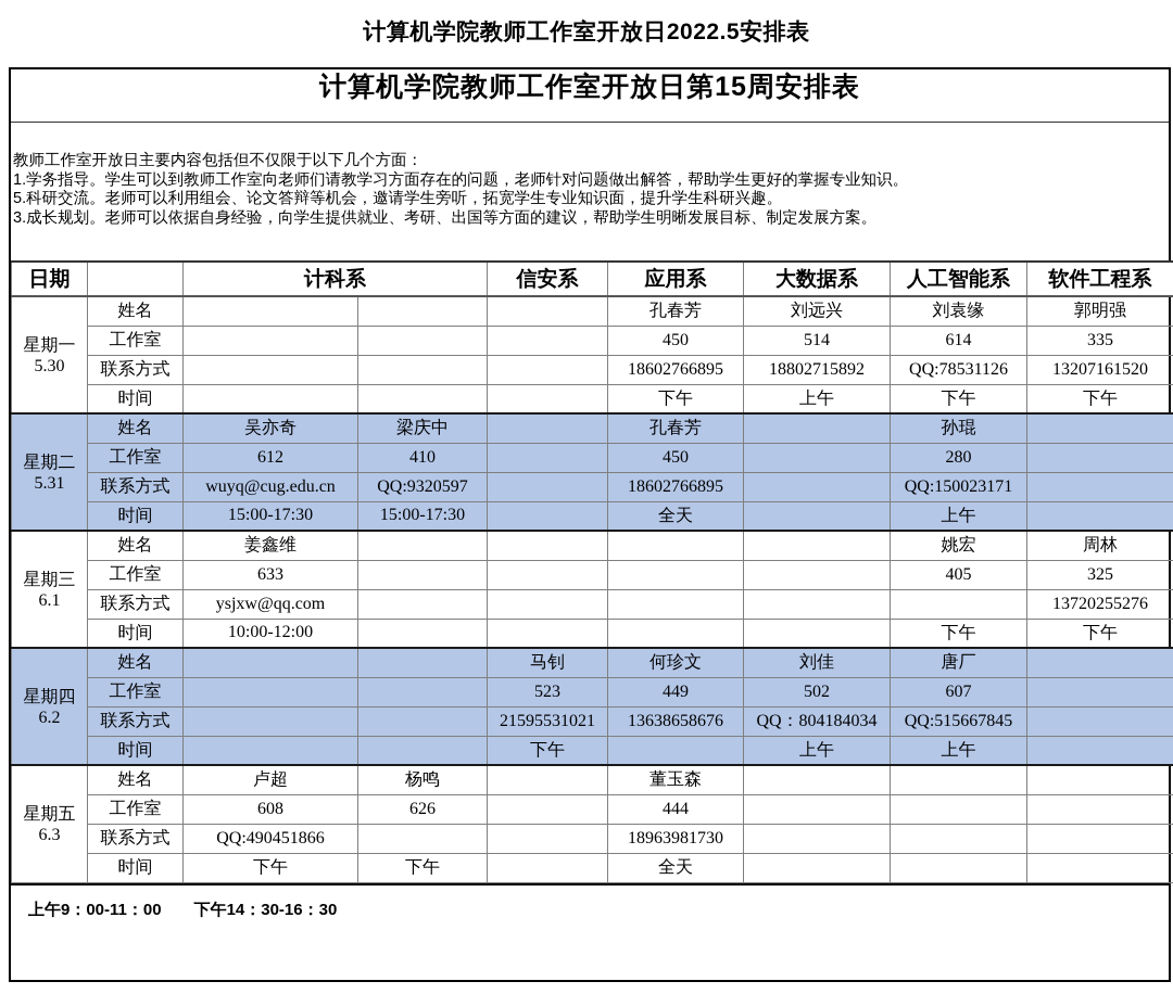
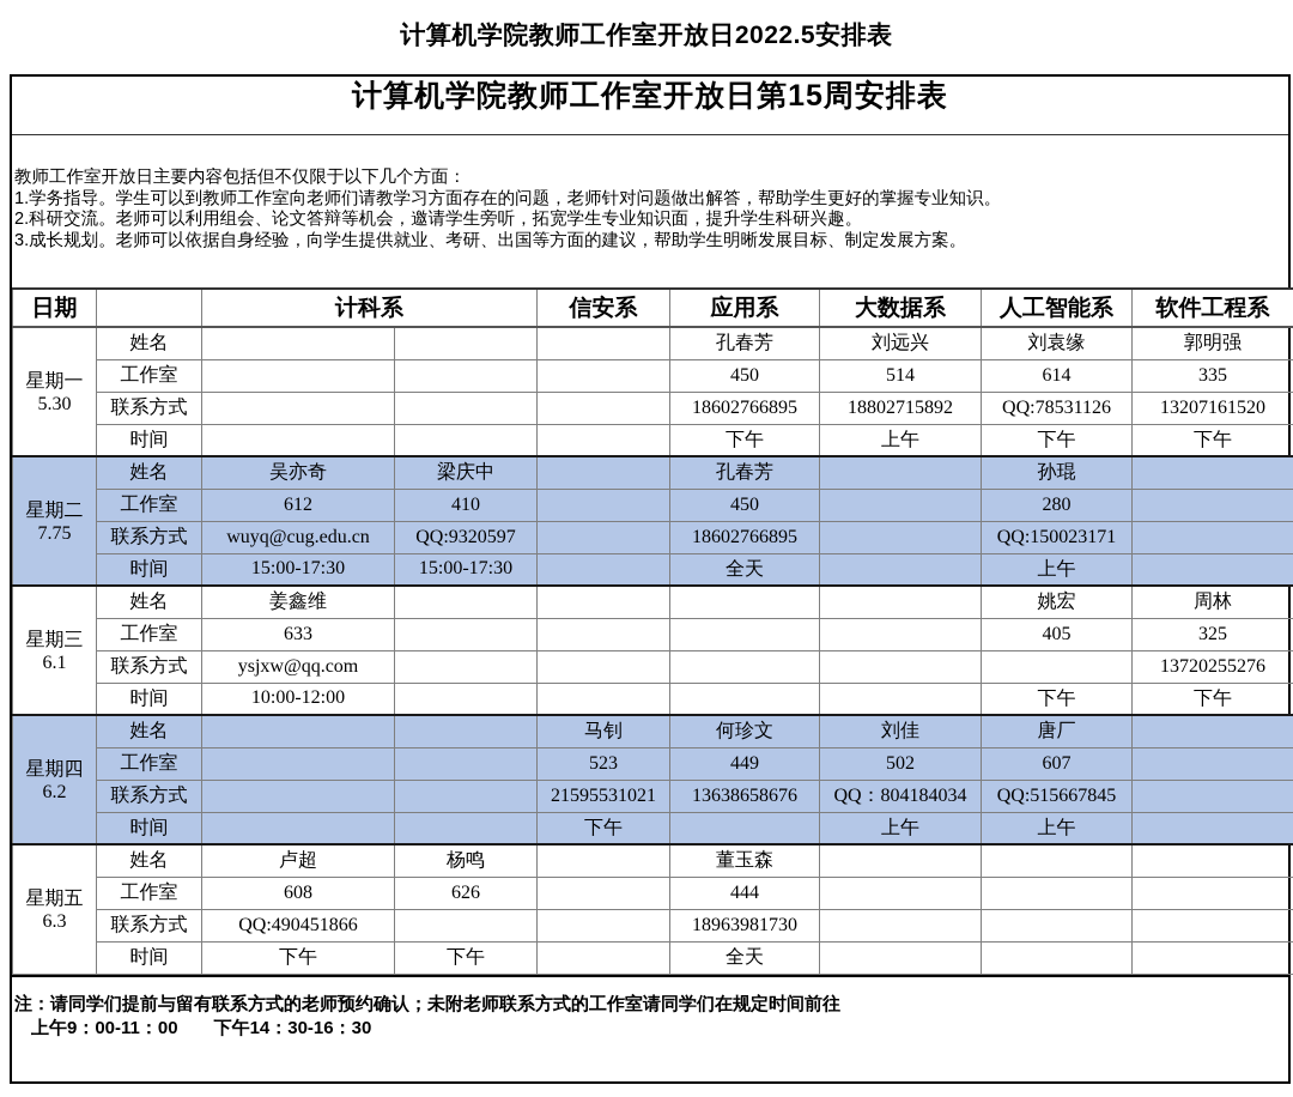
  计算机学院教师工作室开放日2022.5安排表
  计算机学院教师工作室开放日第15周安排表
  教师工作室开放日主要内容包括但不仅限于以下几个方面：
  1.学务指导。学生可以到教师工作室向老师们请教学习方面存在的问题，老师针对问题做出解答，帮助学生更好的掌握专业知识。
- 5.科研交流。老师可以利用组会、论文答辩等机会，邀请学生旁听，拓宽学生专业知识面，提升学生科研兴趣。
+ 2.科研交流。老师可以利用组会、论文答辩等机会，邀请学生旁听，拓宽学生专业知识面，提升学生科研兴趣。
  3.成长规划。老师可以依据自身经验，向学生提供就业、考研、出国等方面的建议，帮助学生明晰发展目标、制定发展方案。
  日期		计科系	信安系	应用系	大数据系	人工智能系	软件工程系
  星期一5.30	姓名				孔春芳	刘远兴	刘袁缘	郭明强
  工作室				450	514	614	335
  联系方式				18602766895	18802715892	QQ:78531126	13207161520
  时间				下午	上午	下午	下午
- 星期二5.31	姓名	吴亦奇	梁庆中		孔春芳		孙琨
+ 星期二7.75	姓名	吴亦奇	梁庆中		孔春芳		孙琨
  工作室	612	410		450		280
  联系方式	wuyq@cug.edu.cn	QQ:9320597		18602766895		QQ:150023171
  时间	15:00-17:30	15:00-17:30		全天		上午
  星期三6.1	姓名	姜鑫维					姚宏	周林
  工作室	633					405	325
  联系方式	ysjxw@qq.com						13720255276
  时间	10:00-12:00					下午	下午
  星期四6.2	姓名			马钊	何珍文	刘佳	唐厂
  工作室			523	449	502	607
  联系方式			21595531021	13638658676	QQ：804184034	QQ:515667845
  时间			下午		上午	上午
  星期五6.3	姓名	卢超	杨鸣		董玉森
  工作室	608	626		444
  联系方式	QQ:490451866			18963981730
  时间	下午	下午		全天
+ 注：请同学们提前与留有联系方式的老师预约确认；未附老师联系方式的工作室请同学们在规定时间前往
  上午9：00-11：00 下午14：30-16：30
